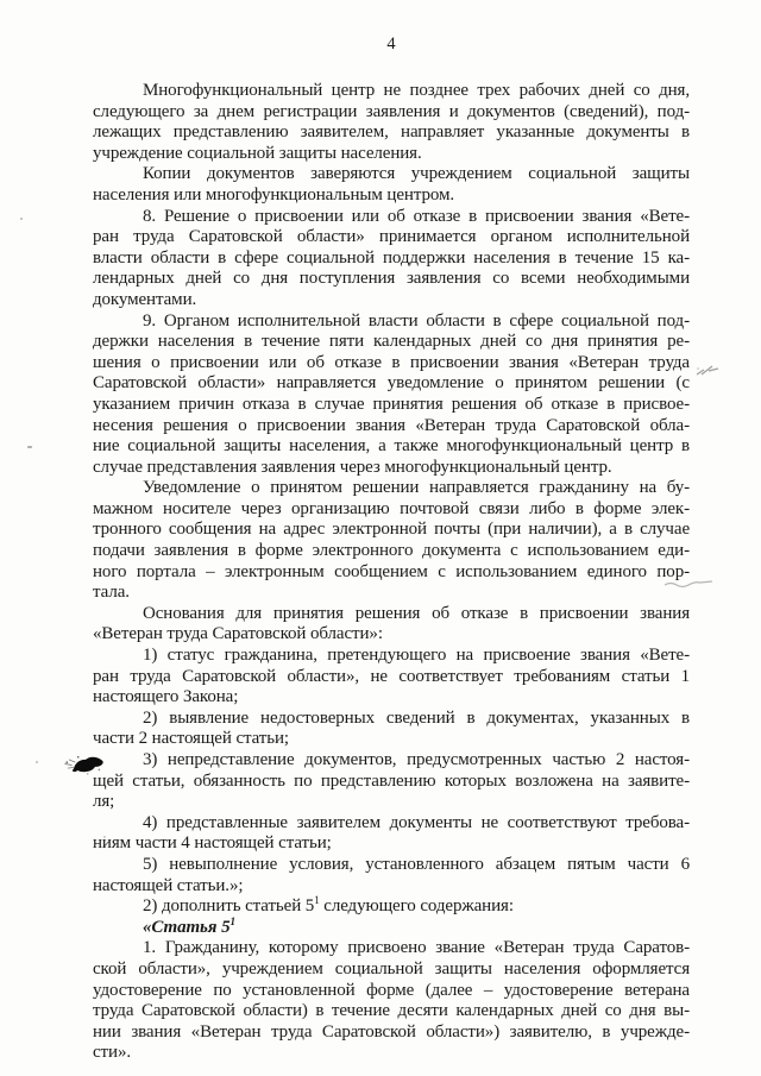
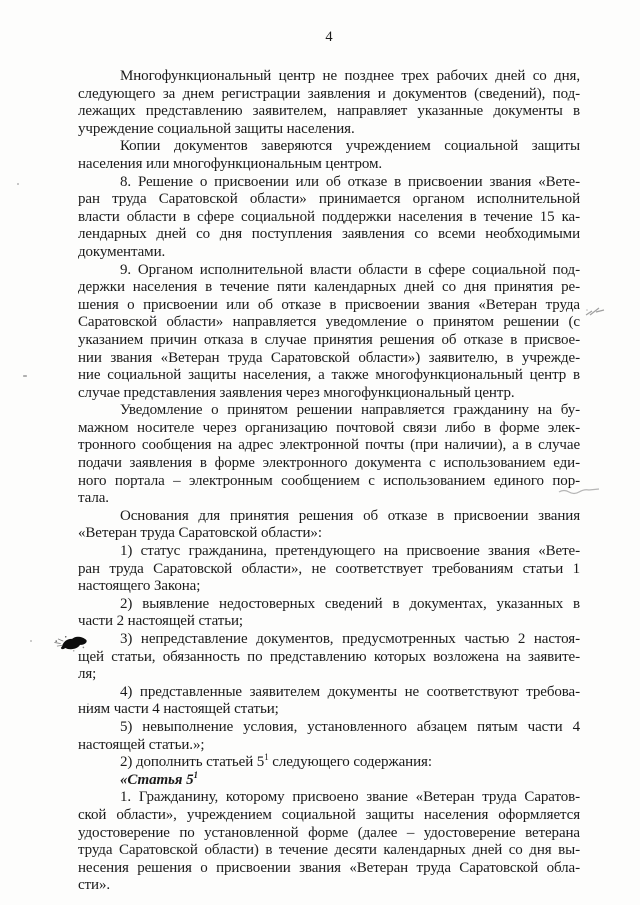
  4
  Многофункциональный центр не позднее трех рабочих дней со дня,
  следующего за днем регистрации заявления и документов (сведений), под-
  лежащих представлению заявителем, направляет указанные документы в
  учреждение социальной защиты населения.
  Копии документов заверяются учреждением социальной защиты
  населения или многофункциональным центром.
  8. Решение о присвоении или об отказе в присвоении звания «Вете-
  ран труда Саратовской области» принимается органом исполнительной
  власти области в сфере социальной поддержки населения в течение 15 ка-
  лендарных дней со дня поступления заявления со всеми необходимыми
  документами.
  9. Органом исполнительной власти области в сфере социальной под-
  держки населения в течение пяти календарных дней со дня принятия ре-
  шения о присвоении или об отказе в присвоении звания «Ветеран труда
  Саратовской области» направляется уведомление о принятом решении (с
  указанием причин отказа в случае принятия решения об отказе в присвое-
- несения решения о присвоении звания «Ветеран труда Саратовской обла-
+ нии звания «Ветеран труда Саратовской области») заявителю, в учрежде-
  ние социальной защиты населения, а также многофункциональный центр в
  случае представления заявления через многофункциональный центр.
  Уведомление о принятом решении направляется гражданину на бу-
  мажном носителе через организацию почтовой связи либо в форме элек-
  тронного сообщения на адрес электронной почты (при наличии), а в случае
  подачи заявления в форме электронного документа с использованием еди-
  ного портала – электронным сообщением с использованием единого пор-
  тала.
  Основания для принятия решения об отказе в присвоении звания
  «Ветеран труда Саратовской области»:
  1) статус гражданина, претендующего на присвоение звания «Вете-
  ран труда Саратовской области», не соответствует требованиям статьи 1
  настоящего Закона;
  2) выявление недостоверных сведений в документах, указанных в
  части 2 настоящей статьи;
  3) непредставление документов, предусмотренных частью 2 настоя-
  щей статьи, обязанность по представлению которых возложена на заявите-
  ля;
  4) представленные заявителем документы не соответствуют требова-
  ниям части 4 настоящей статьи;
- 5) невыполнение условия, установленного абзацем пятым части 6
+ 5) невыполнение условия, установленного абзацем пятым части 4
  настоящей статьи.»;
  2) дополнить статьей 51 следующего содержания:
  «Статья 51
  1. Гражданину, которому присвоено звание «Ветеран труда Саратов-
  ской области», учреждением социальной защиты населения оформляется
  удостоверение по установленной форме (далее – удостоверение ветерана
  труда Саратовской области) в течение десяти календарных дней со дня вы-
- нии звания «Ветеран труда Саратовской области») заявителю, в учрежде-
+ несения решения о присвоении звания «Ветеран труда Саратовской обла-
  сти».
